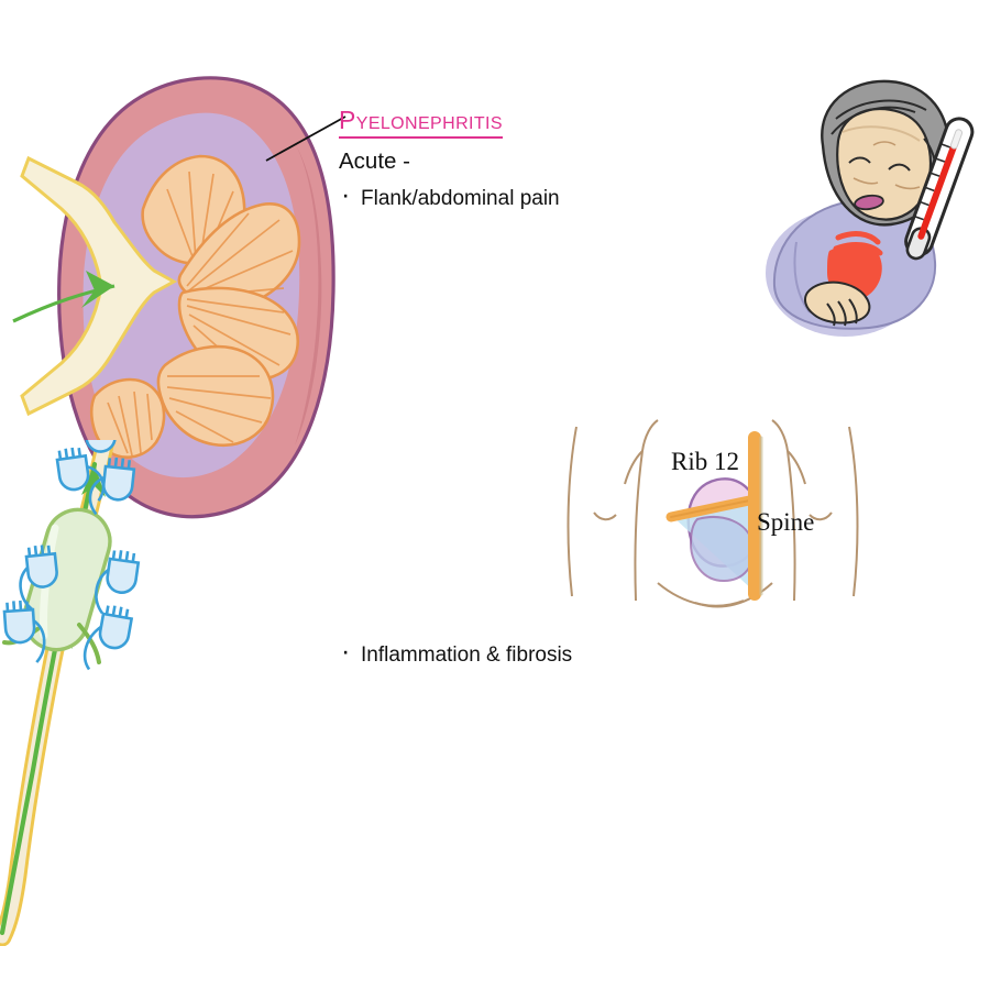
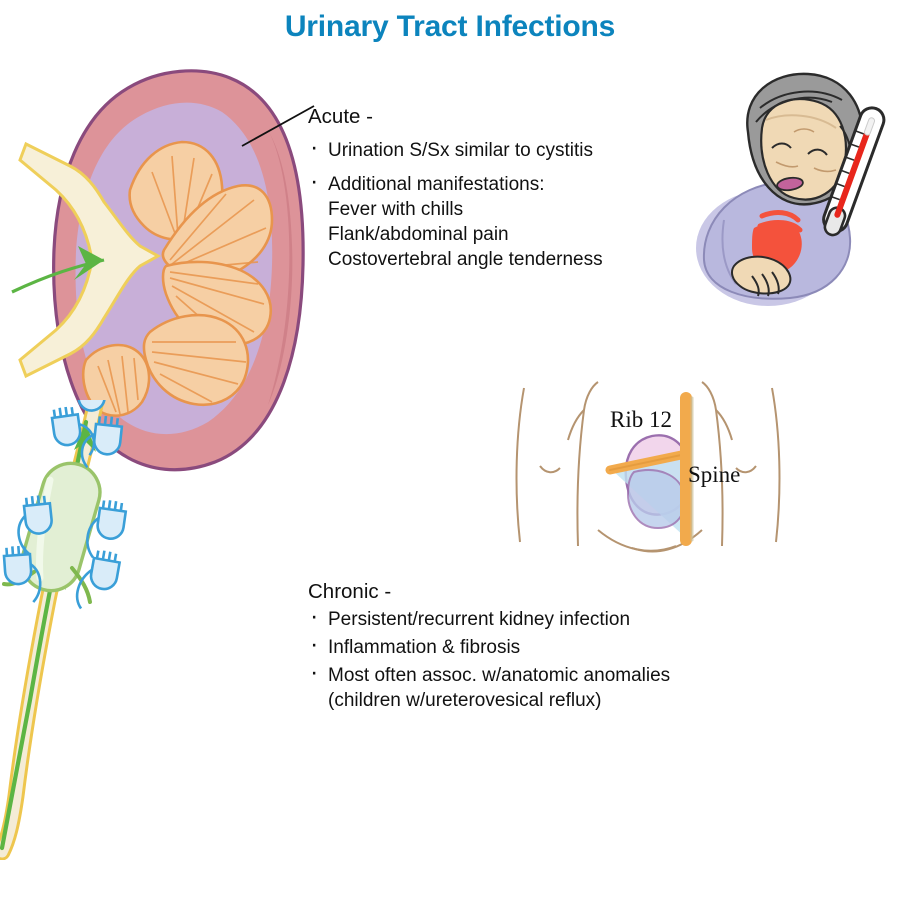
+ Urinary Tract Infections
  Rib 12
  Spine
- Pyelonephritis
  Acute -
+ Urination S/Sx similar to cystitis
+ Additional manifestations:
+ Fever with chills
  Flank/abdominal pain
+ Costovertebral angle tenderness
+ Chronic -
+ Persistent/recurrent kidney infection
  Inflammation & fibrosis
+ Most often assoc. w/anatomic anomalies
+ (children w/ureterovesical reflux)
